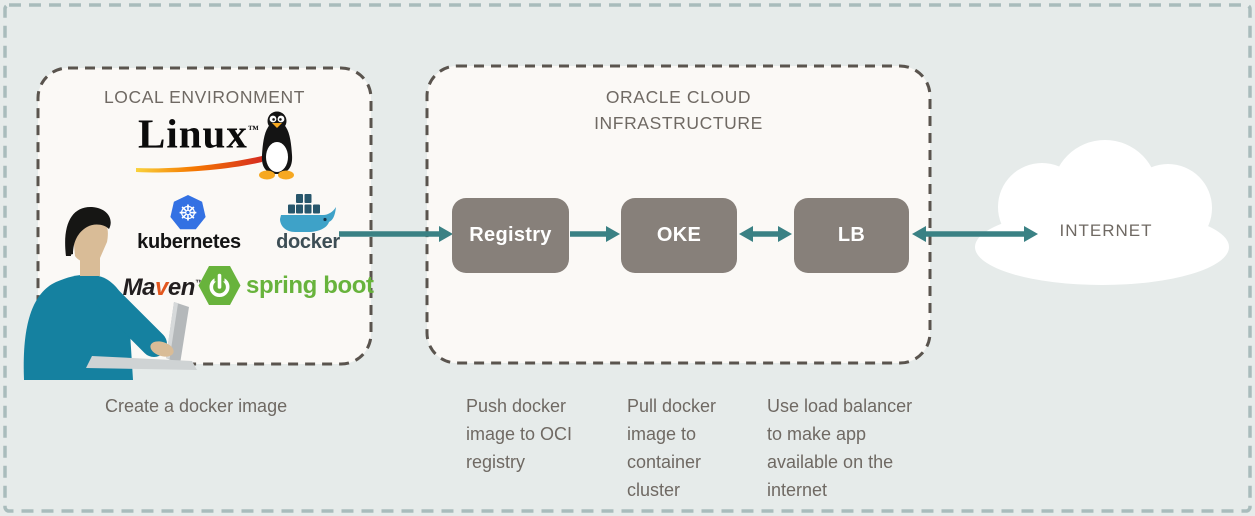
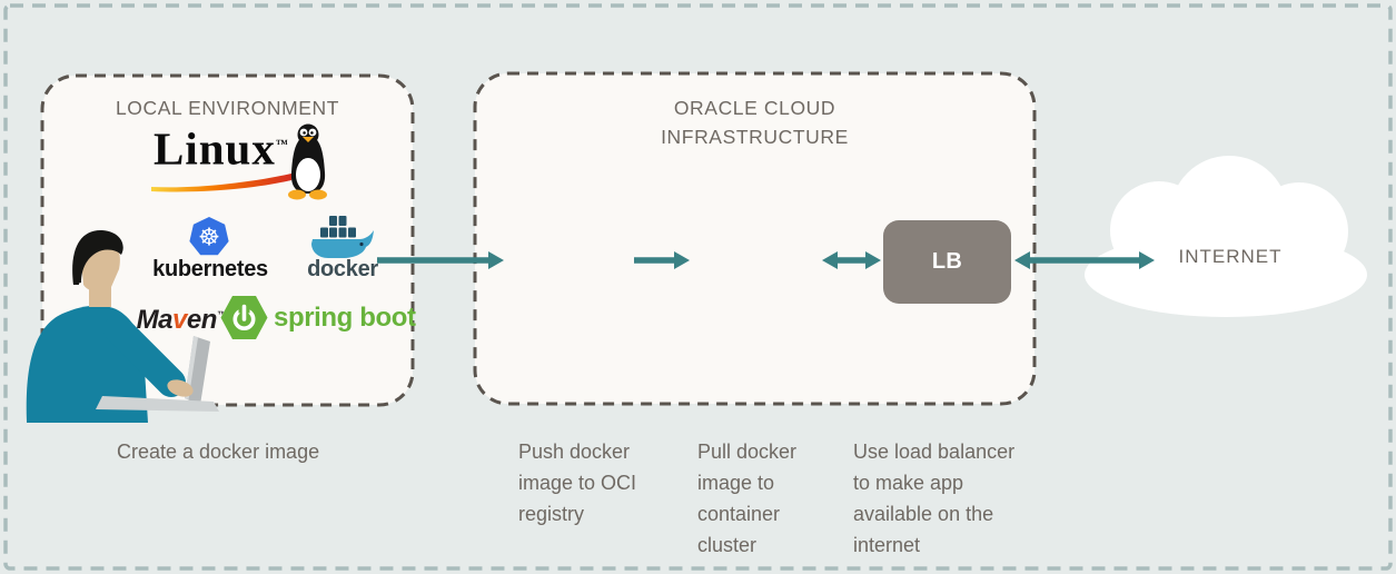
  LOCAL ENVIRONMENT
  ORACLE CLOUD
  INFRASTRUCTURE
  Linux™
  ☸
  kubernetes
  docker
  Maven™
  spring boot
- Registry
- OKE
  LB
  INTERNET
  Create a docker image
  Push docker
  image to OCI
  registry
  Pull docker
  image to
  container
  cluster
  Use load balancer
  to make app
  available on the
  internet
